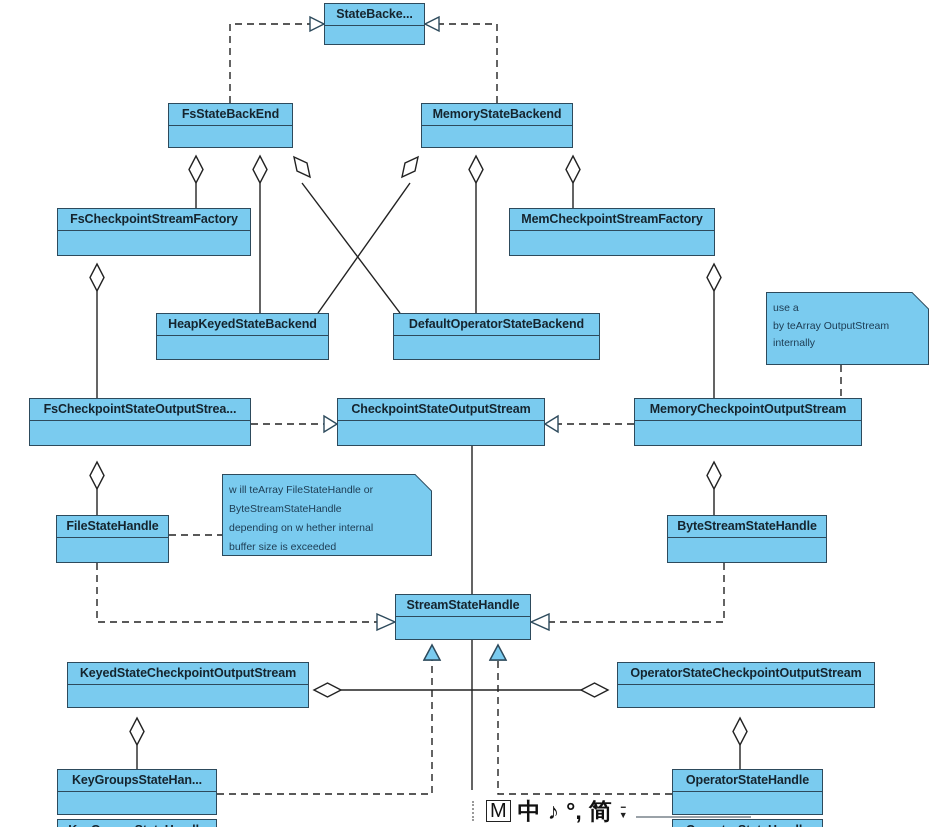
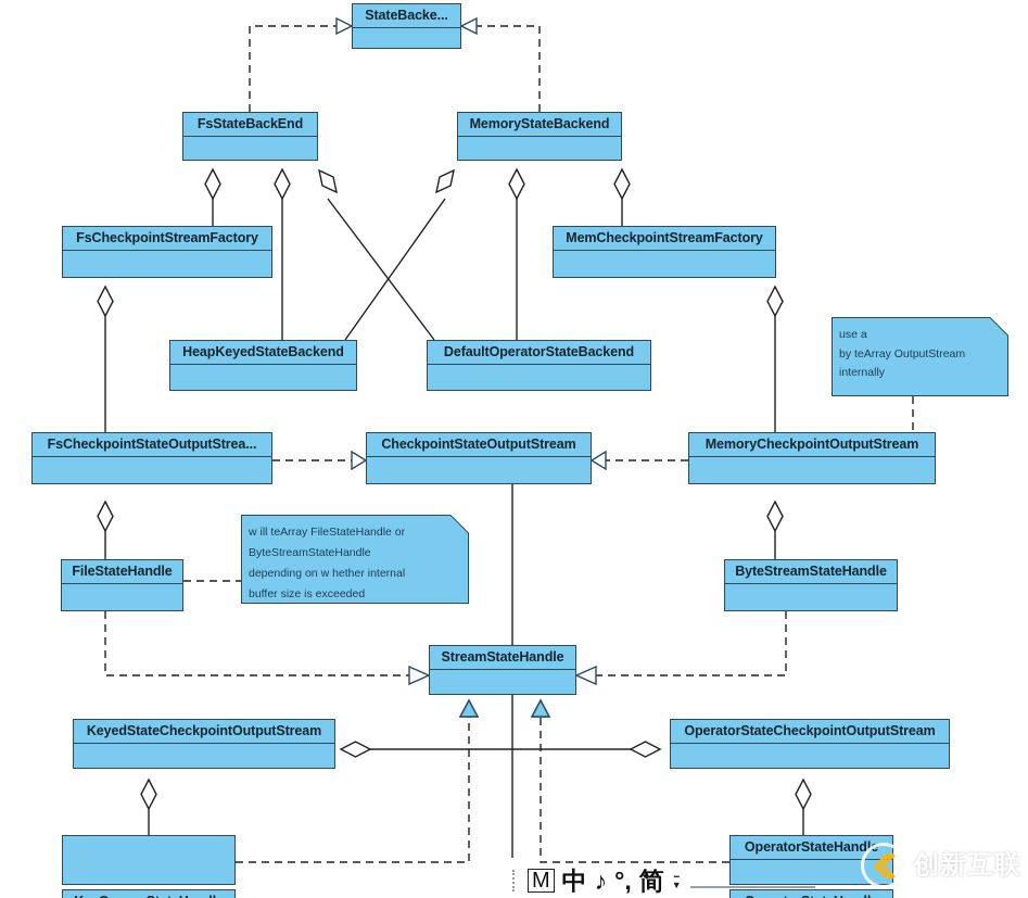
  StateBacke...
  FsStateBackEnd
  MemoryStateBackend
  FsCheckpointStreamFactory
  MemCheckpointStreamFactory
  HeapKeyedStateBackend
  DefaultOperatorStateBackend
  FsCheckpointStateOutputStrea...
  CheckpointStateOutputStream
  MemoryCheckpointOutputStream
  FileStateHandle
  ByteStreamStateHandle
  StreamStateHandle
  KeyedStateCheckpointOutputStream
  OperatorStateCheckpointOutputStream
- KeyGroupsStateHan...
  OperatorStateHandle
  use a
  by teArray OutputStream
  internally
  w ill teArray FileStateHandle or
  ByteStreamStateHandle
  depending on w hether internal
  buffer size is exceeded
  M
  中
  ♪
  °,
  简
  ━
  ▼
+ 创新互联
